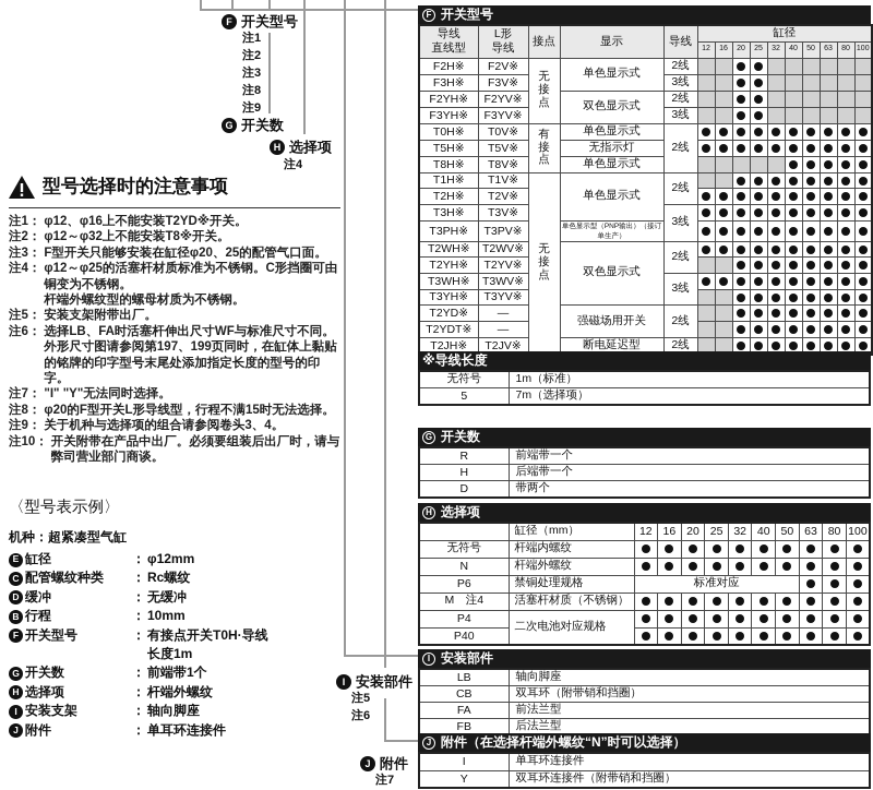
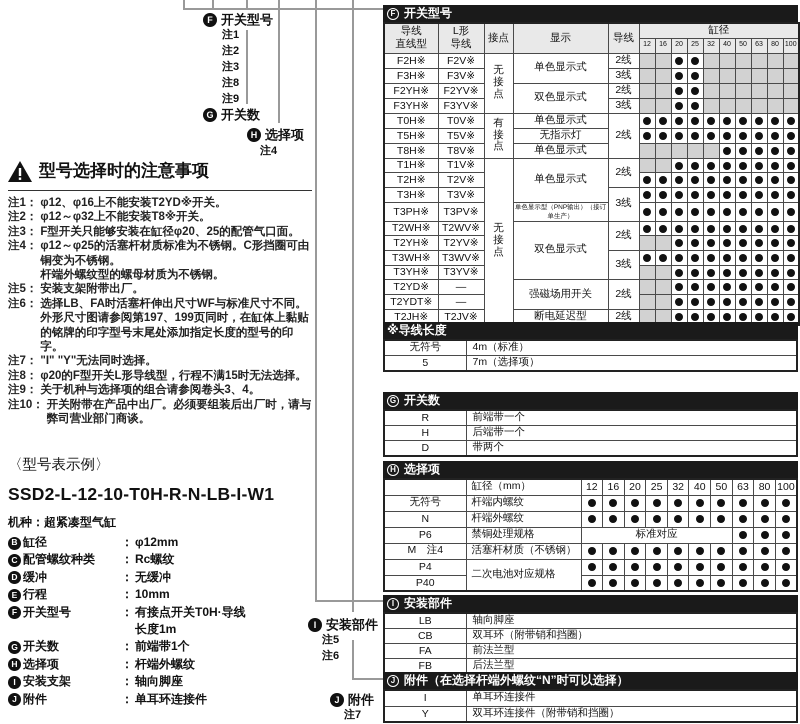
  F
  开关型号
  注1
  注2
  注3
  注8
  注9
  G
  开关数
  H
  选择项
  注4
  I
  安装部件
  注5
  注6
  J
  附件
  注7
  型号选择时的注意事项
  注1：
  φ12、φ16上不能安装T2YD※开关。
  注2：
  φ12～φ32上不能安装T8※开关。
  注3：
  F型开关只能够安装在缸径φ20、25的配管气口面。
  注4：
  φ12～φ25的活塞杆材质标准为不锈钢。C形挡圈可由铜变为不锈钢。
  杆端外螺纹型的螺母材质为不锈钢。
  注5：
  安装支架附带出厂。
  注6：
  选择LB、FA时活塞杆伸出尺寸WF与标准尺寸不同。
  外形尺寸图请参阅第197、199页同时，在缸体上黏贴的铭牌的印字型号末尾处添加指定长度的型号的印字。
  注7：
  "I" "Y"无法同时选择。
  注8：
  φ20的F型开关L形导线型，行程不满15时无法选择。
  注9：
  关于机种与选择项的组合请参阅卷头3、4。
  注10：
  开关附带在产品中出厂。必须要组装后出厂时，请与弊司营业部门商谈。
  〈型号表示例〉
+ SSD2-L-12-10-T0H-R-N-LB-I-W1
  机种：超紧凑型气缸
- E
+ B
  缸径
  ：
  φ12mm
  C
  配管螺纹种类
  ：
  Rc螺纹
  D
  缓冲
  ：
  无缓冲
- B
+ E
  行程
  ：
  10mm
  F
  开关型号
  ：
  有接点开关T0H·导线
  长度1m
  G
  开关数
  ：
  前端带1个
  H
  选择项
  ：
  杆端外螺纹
  I
  安装支架
  ：
  轴向脚座
  J
  附件
  ：
  单耳环连接件
  F
  开关型号
  导线 直线型	L形 导线	接点	显示	导线	缸径
  F2H※	F2V※	无 接 点	单色显示式	2线
  F3H※	F3V※	3线
  F2YH※	F2YV※	双色显示式	2线
  F3YH※	F3YV※	3线
  T0H※	T0V※	有 接 点	单色显示式	2线
  T5H※	T5V※	无指示灯
  T8H※	T8V※	单色显示式
  T1H※	T1V※	无 接 点	单色显示式	2线
  T2H※	T2V※
  T3H※	T3V※	3线
  T2WH※	T2WV※	双色显示式	2线
  T2YH※	T2YV※
  T3WH※	T3WV※	3线
  T3YH※	T3YV※
  T2YD※	—	强磁场用开关	2线
  T2YDT※	—
  T2JH※	T2JV※	断电延迟型	2线
  ※导线长度
- 无符号	1m（标准）
+ 无符号	4m（标准）
  5	7m（选择项）
  G
  开关数
  R	前端带一个
  H	后端带一个
  D	带两个
  H
  选择项
  	缸径（mm）	12	16	20	25	32	40	50	63	80	100
  无符号	杆端内螺纹
  N	杆端外螺纹
  P6	禁铜处理规格	标准对应
  M 注4	活塞杆材质（不锈钢）
  P4	二次电池对应规格
  P40
  I
  安装部件
  LB	轴向脚座
  CB	双耳环（附带销和挡圈）
  FA	前法兰型
  FB	后法兰型
  J
  附件（在选择杆端外螺纹“N”时可以选择）
  I	单耳环连接件
  Y	双耳环连接件（附带销和挡圈）
